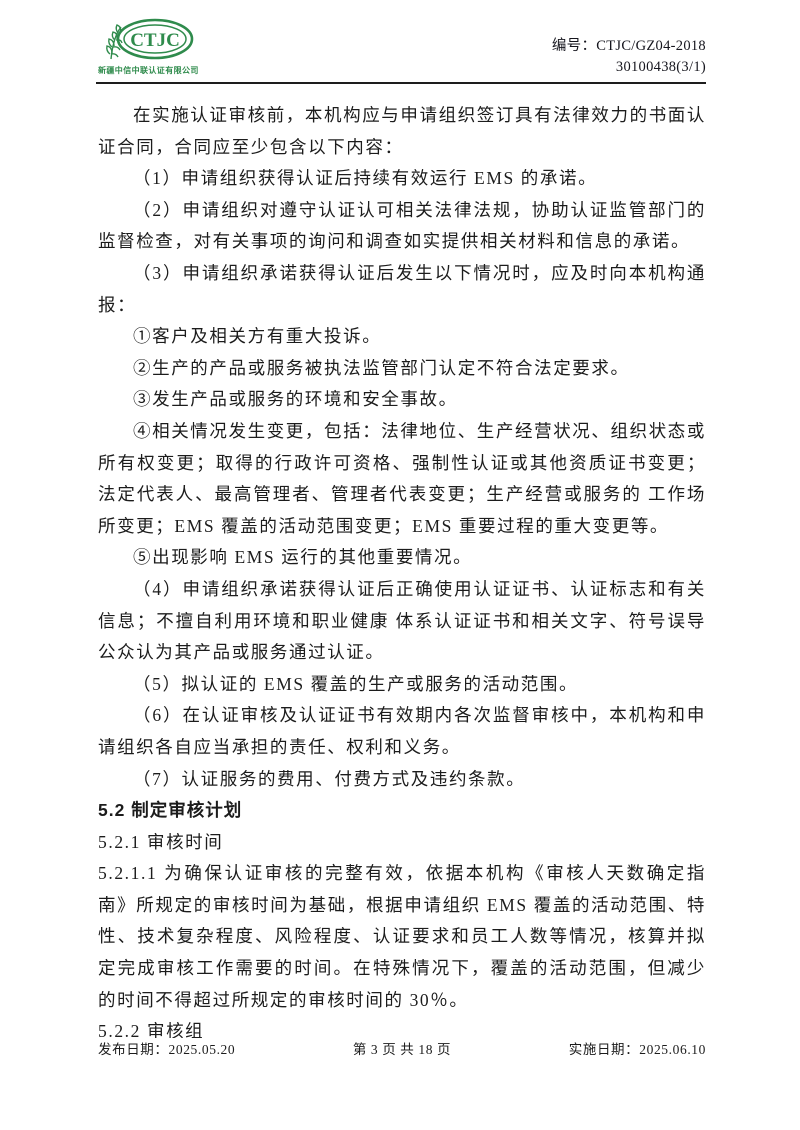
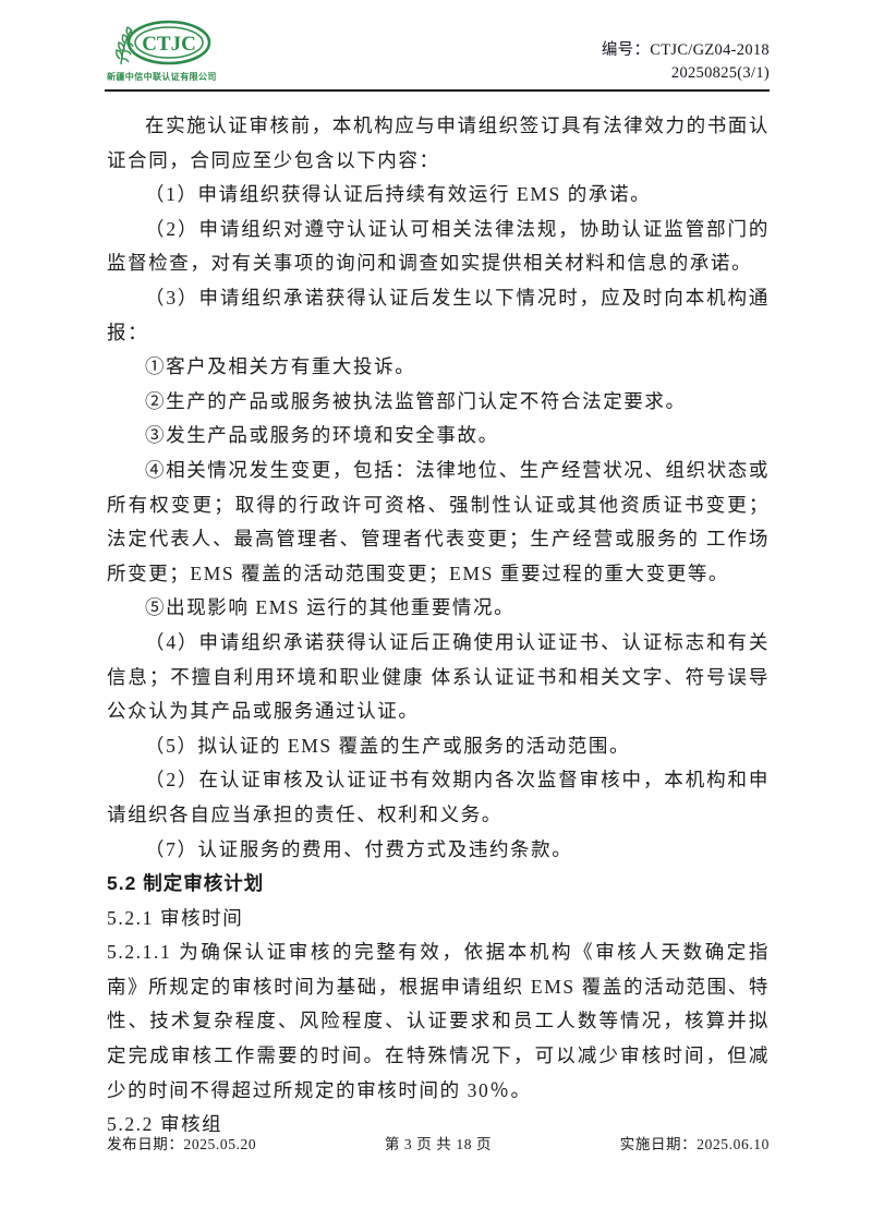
  CTJC
  新疆中信中联认证有限公司
  编号：CTJC/GZ04-2018
- 30100438(3/1)
+ 20250825(3/1)
  在实施认证审核前，本机构应与申请组织签订具有法律效力的书面认证合同，合同应至少包含以下内容：
  （1）申请组织获得认证后持续有效运行 EMS 的承诺。
  （2）申请组织对遵守认证认可相关法律法规，协助认证监管部门的监督检查，对有关事项的询问和调查如实提供相关材料和信息的承诺。
  （3）申请组织承诺获得认证后发生以下情况时，应及时向本机构通报：
  ①客户及相关方有重大投诉。
  ②生产的产品或服务被执法监管部门认定不符合法定要求。
  ③发生产品或服务的环境和安全事故。
  ④相关情况发生变更，包括：法律地位、生产经营状况、组织状态或所有权变更；取得的行政许可资格、强制性认证或其他资质证书变更；法定代表人、最高管理者、管理者代表变更；生产经营或服务的 工作场所变更；EMS 覆盖的活动范围变更；EMS 重要过程的重大变更等。
  ⑤出现影响 EMS 运行的其他重要情况。
  （4）申请组织承诺获得认证后正确使用认证证书、认证标志和有关信息；不擅自利用环境和职业健康 体系认证证书和相关文字、符号误导公众认为其产品或服务通过认证。
  （5）拟认证的 EMS 覆盖的生产或服务的活动范围。
- （6）在认证审核及认证证书有效期内各次监督审核中，本机构和申请组织各自应当承担的责任、权利和义务。
+ （2）在认证审核及认证证书有效期内各次监督审核中，本机构和申请组织各自应当承担的责任、权利和义务。
  （7）认证服务的费用、付费方式及违约条款。
  5.2 制定审核计划
  5.2.1 审核时间
- 5.2.1.1 为确保认证审核的完整有效，依据本机构《审核人天数确定指南》所规定的审核时间为基础，根据申请组织 EMS 覆盖的活动范围、特性、技术复杂程度、风险程度、认证要求和员工人数等情况，核算并拟定完成审核工作需要的时间。在特殊情况下，覆盖的活动范围，但减少的时间不得超过所规定的审核时间的 30％。
+ 5.2.1.1 为确保认证审核的完整有效，依据本机构《审核人天数确定指南》所规定的审核时间为基础，根据申请组织 EMS 覆盖的活动范围、特性、技术复杂程度、风险程度、认证要求和员工人数等情况，核算并拟定完成审核工作需要的时间。在特殊情况下，可以减少审核时间，但减少的时间不得超过所规定的审核时间的 30％。
  5.2.2 审核组
  第 3 页 共 18 页
  发布日期：2025.05.20
  实施日期：2025.06.10
